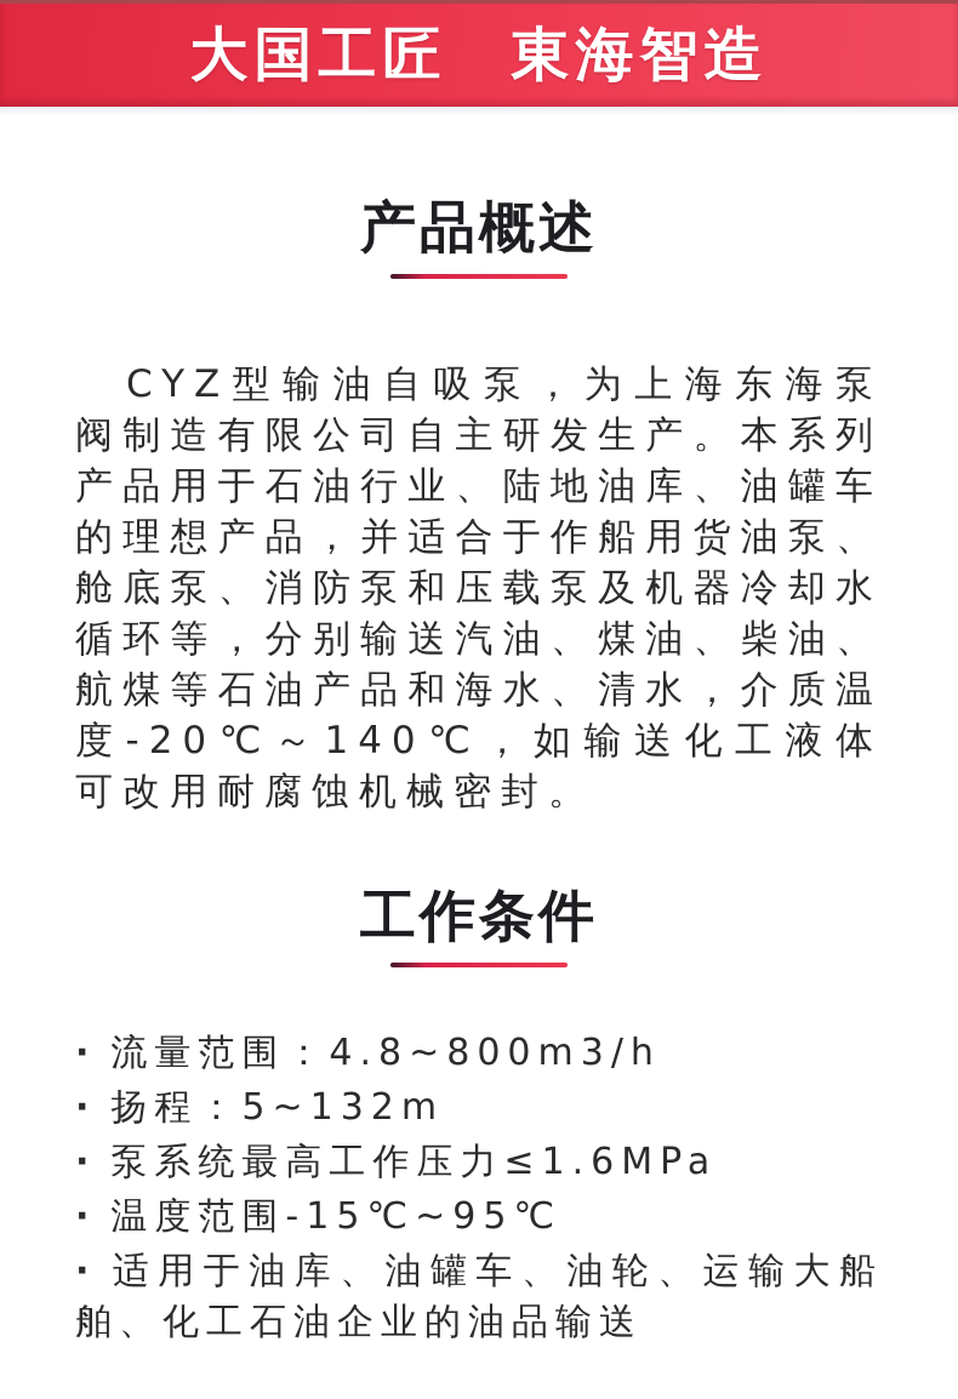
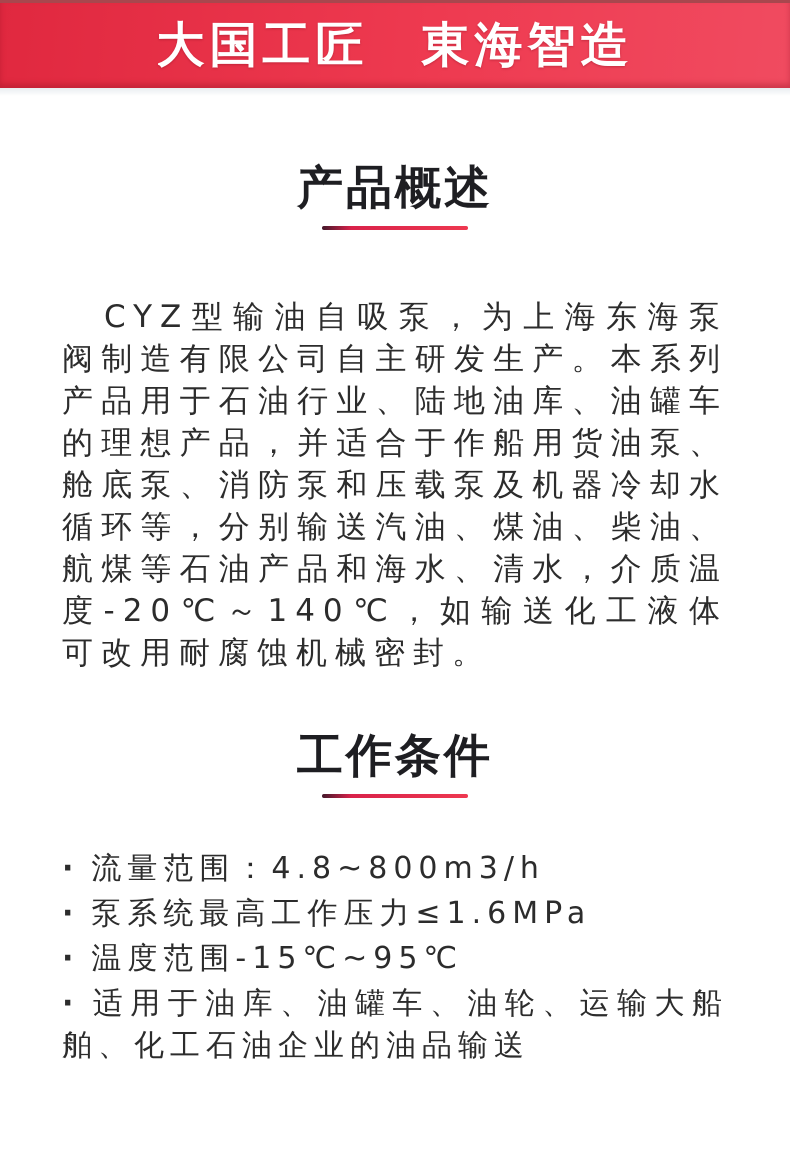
  大国工匠 東海智造
  产品概述
  CYZ型输油自吸泵，为上海东海泵阀制造有限公司自主研发生产。本系列产品用于石油行业、陆地油库、油罐车的理想产品，并适合于作船用货油泵、舱底泵、消防泵和压载泵及机器冷却水循环等，分别输送汽油、煤油、柴油、航煤等石油产品和海水、清水，介质温度-20℃～140℃，如输送化工液体可改用耐腐蚀机械密封。
  工作条件
  · 流量范围：4.8~800m3/h
- · 扬程：5~132m
  · 泵系统最高工作压力≤1.6MPa
  · 温度范围-15℃~95℃
  · 适用于油库、油罐车、油轮、运输大船舶、化工石油企业的油品输送
